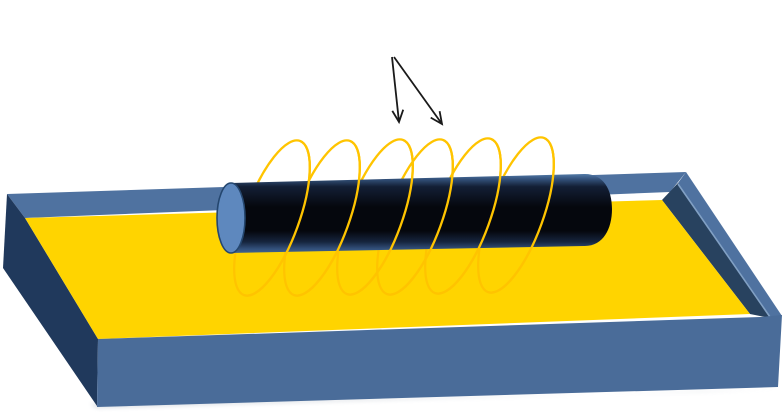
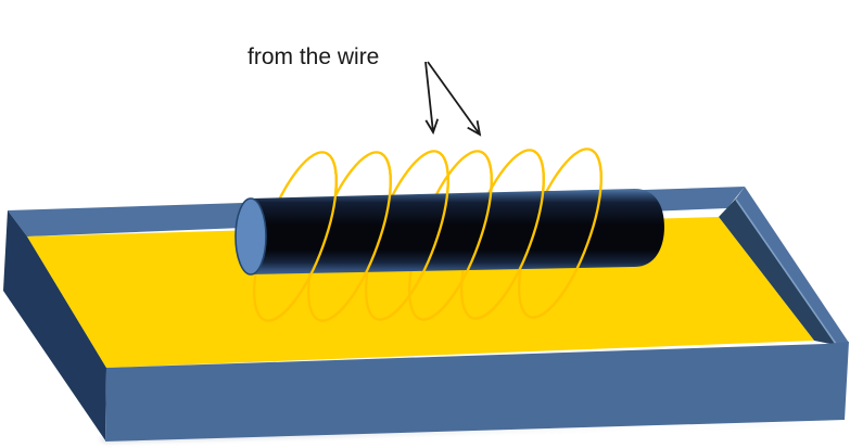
+ from the wire
